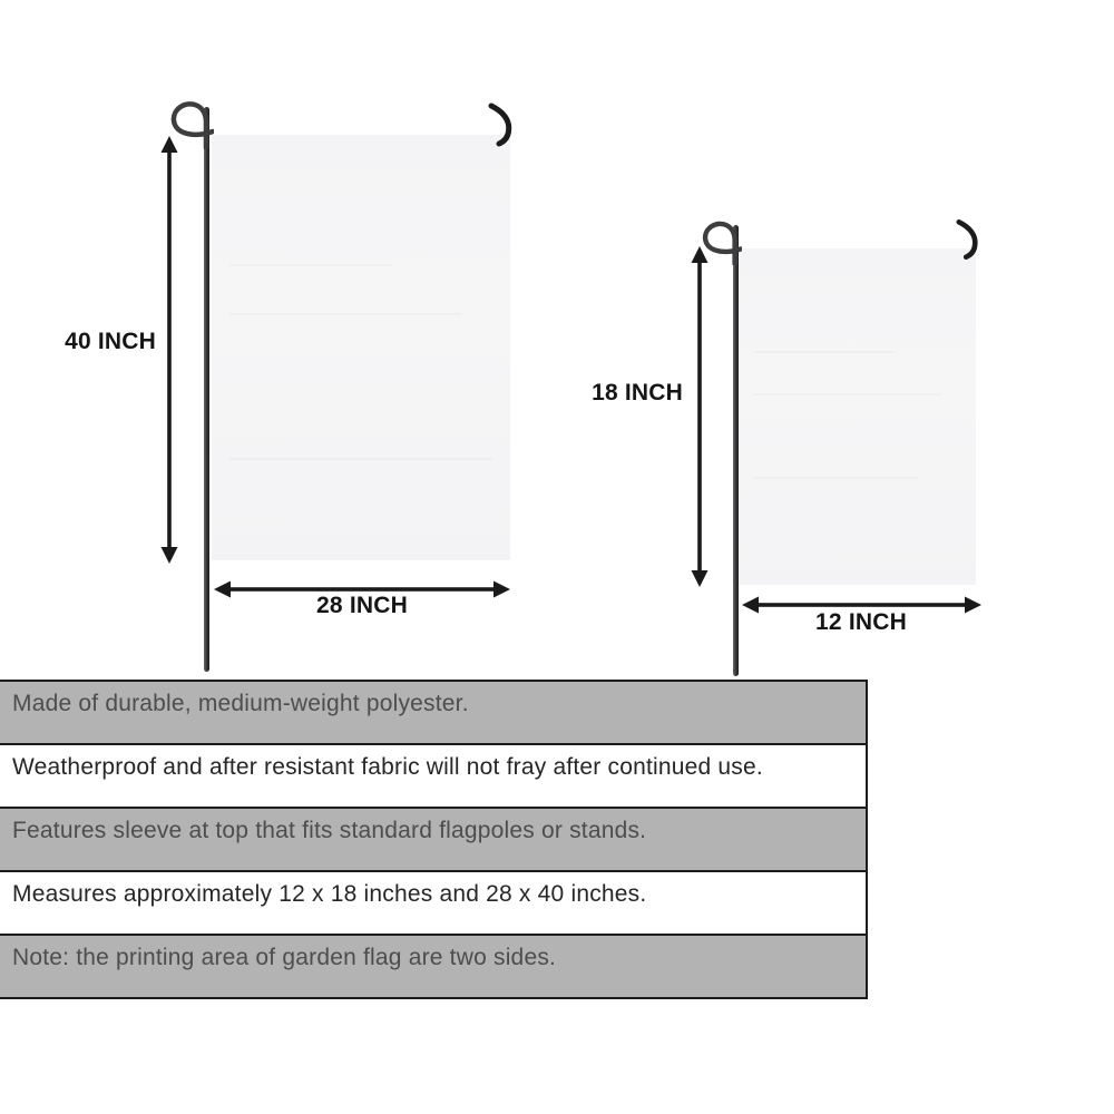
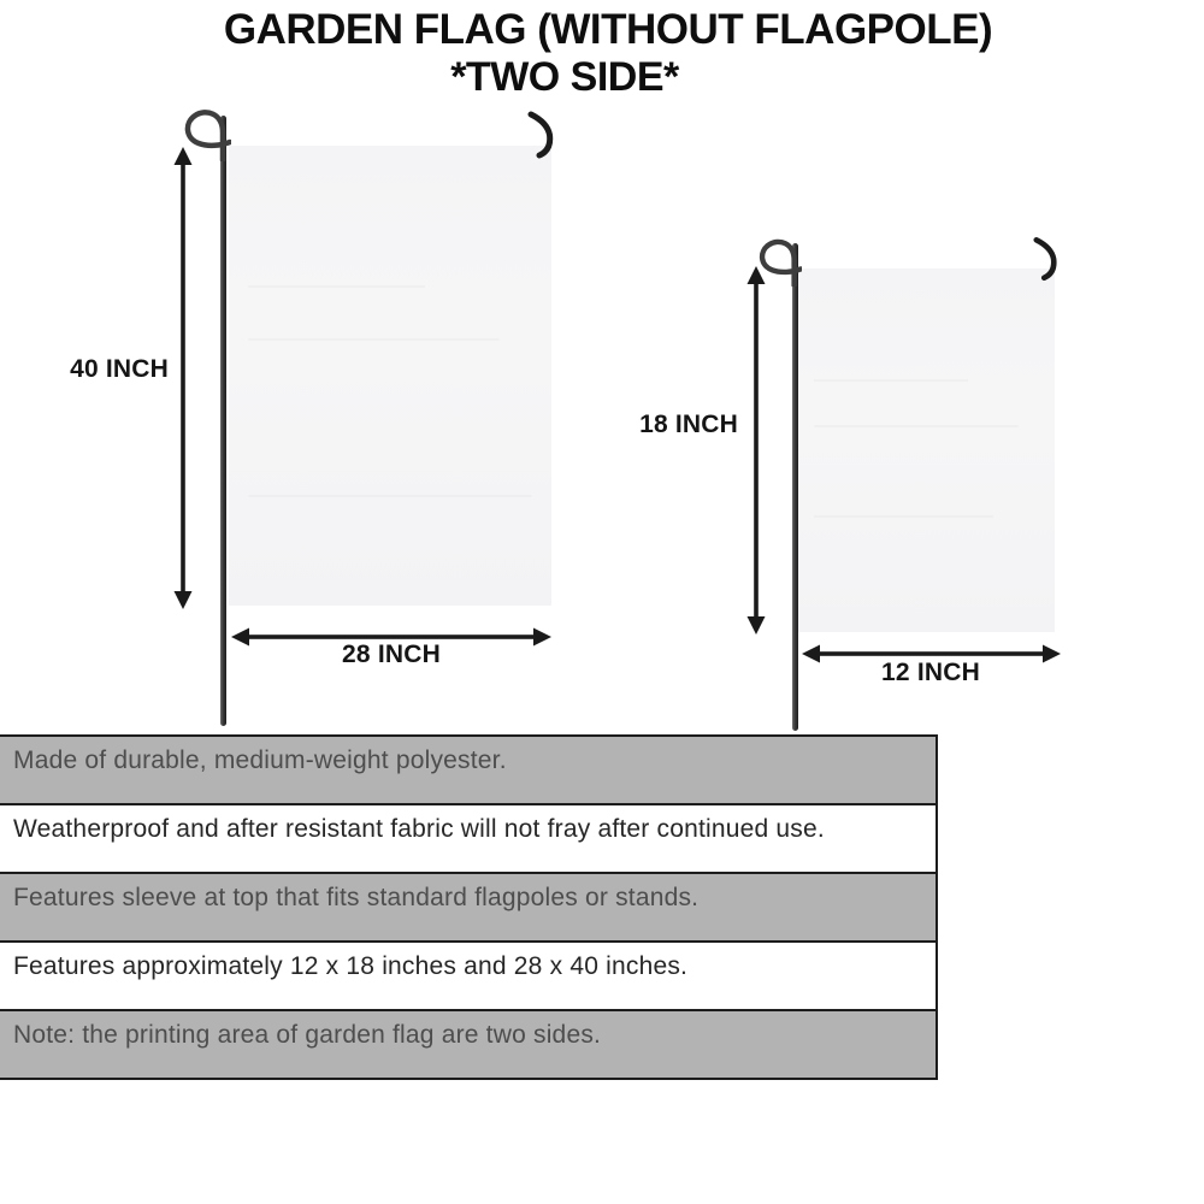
+ GARDEN FLAG (WITHOUT FLAGPOLE)
+ *TWO SIDE*
  40 INCH
  28 INCH
  18 INCH
  12 INCH
  Made of durable, medium-weight polyester.
  Weatherproof and after resistant fabric will not fray after continued use.
  Features sleeve at top that fits standard flagpoles or stands.
- Measures approximately 12 x 18 inches and 28 x 40 inches.
+ Features approximately 12 x 18 inches and 28 x 40 inches.
  Note: the printing area of garden flag are two sides.
